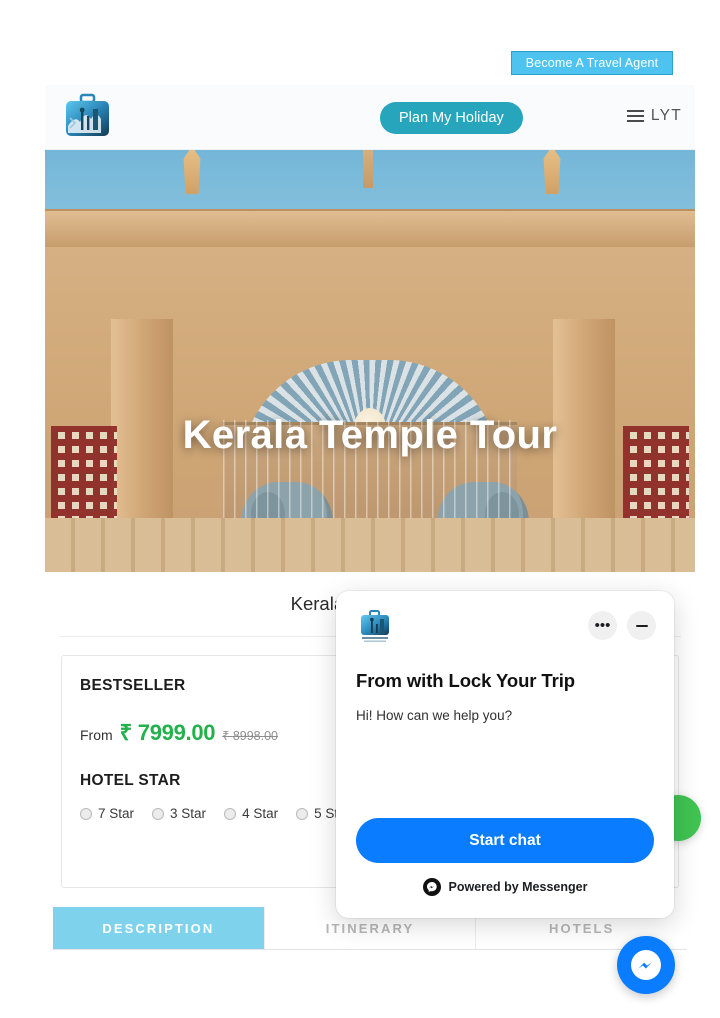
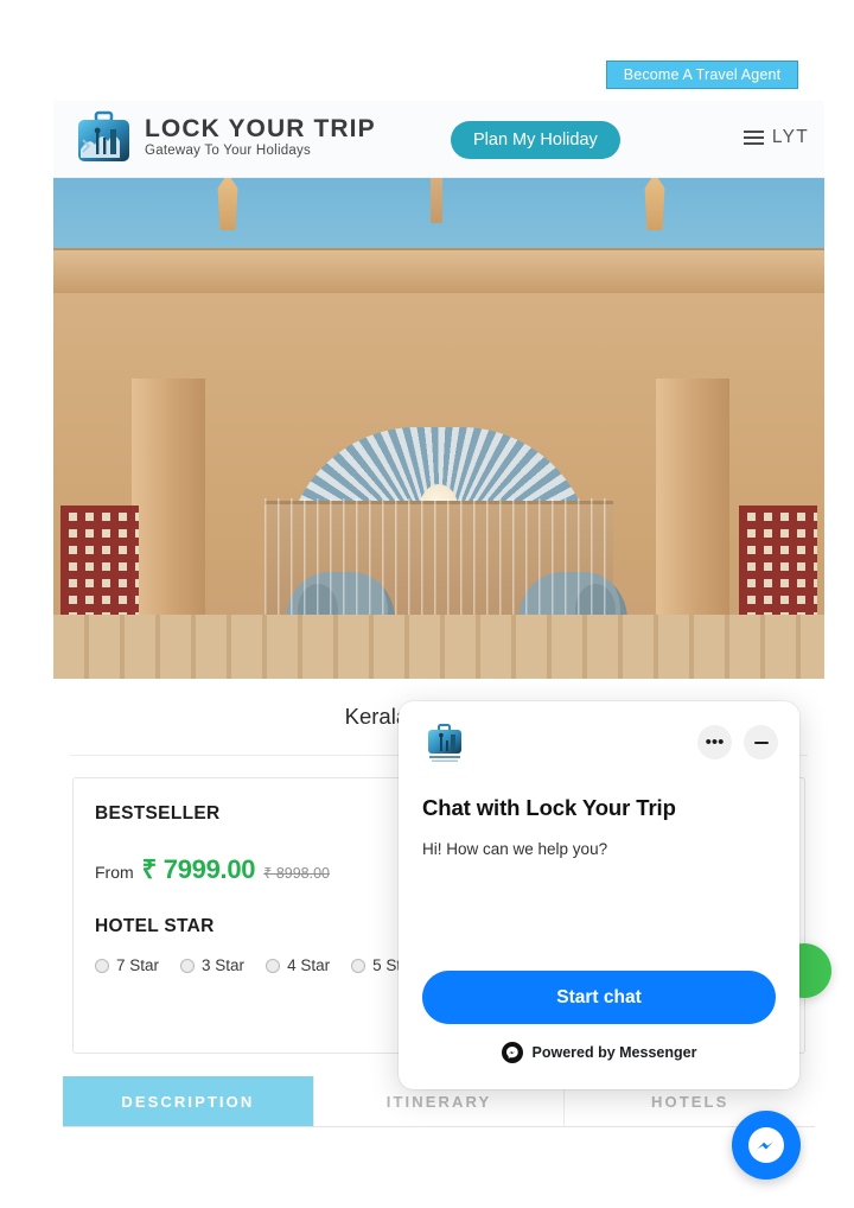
  Become A Travel Agent
+ LOCK YOUR TRIP
+ Gateway To Your Holidays
  Plan My Holiday
  LYT
- Kerala Temple Tour
  BESTSELLER
  From
  ₹ 7999.00
  ₹ 8998.00
  HOTEL STAR
  7 Star
  3 Star
  4 Star
  DESCRIPTION
  ITINERARY
  HOTELS
  •••
- From with Lock Your Trip
+ Chat with Lock Your Trip
  Hi! How can we help you?
  Start chat
  Powered by Messenger
